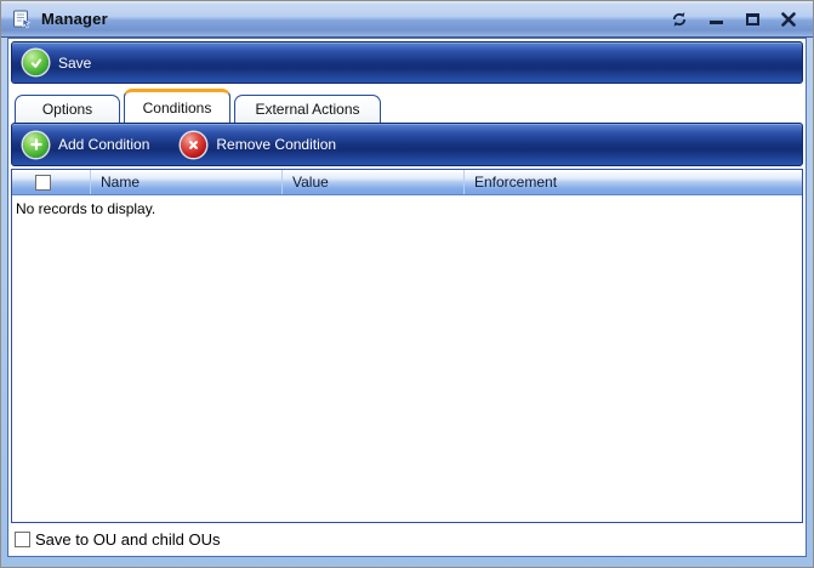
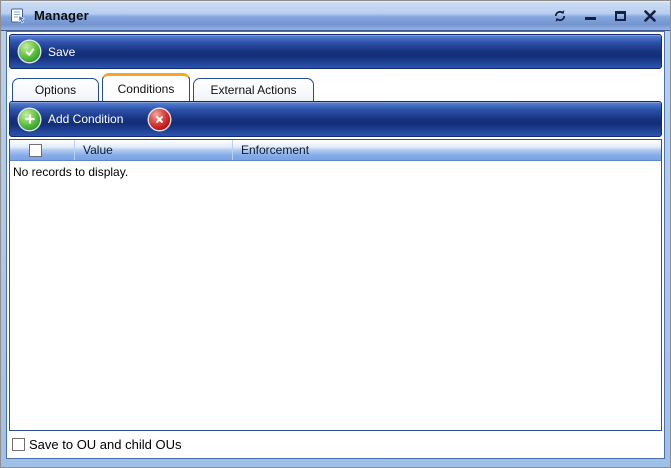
  Manager
  Save
  Options
  Conditions
  External Actions
  Add Condition
- Remove Condition
- Name
  Value
  Enforcement
  No records to display.
  Save to OU and child OUs
